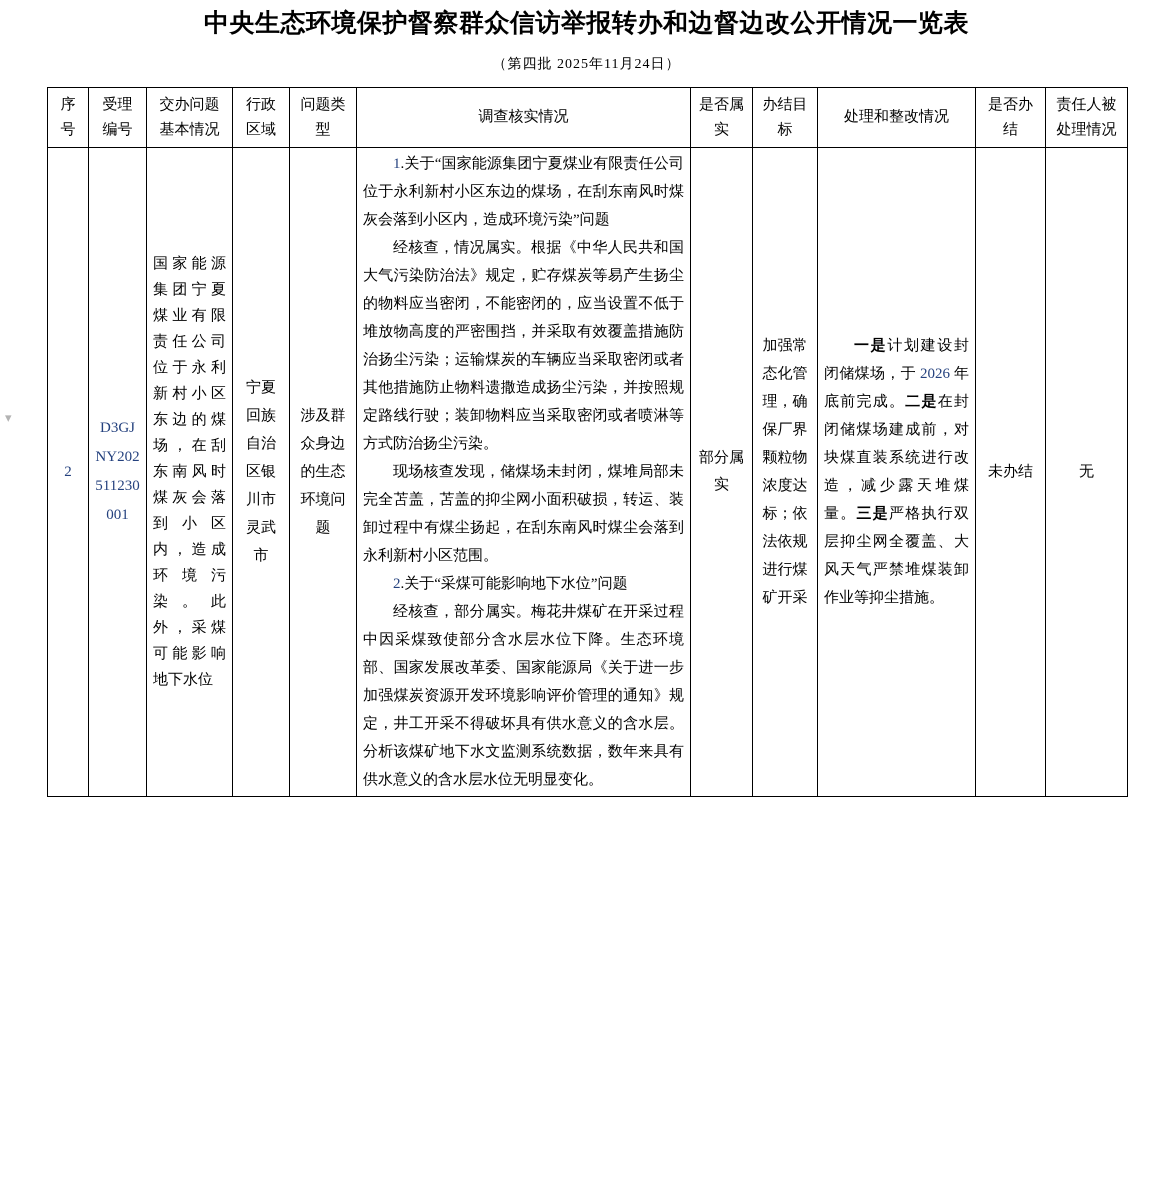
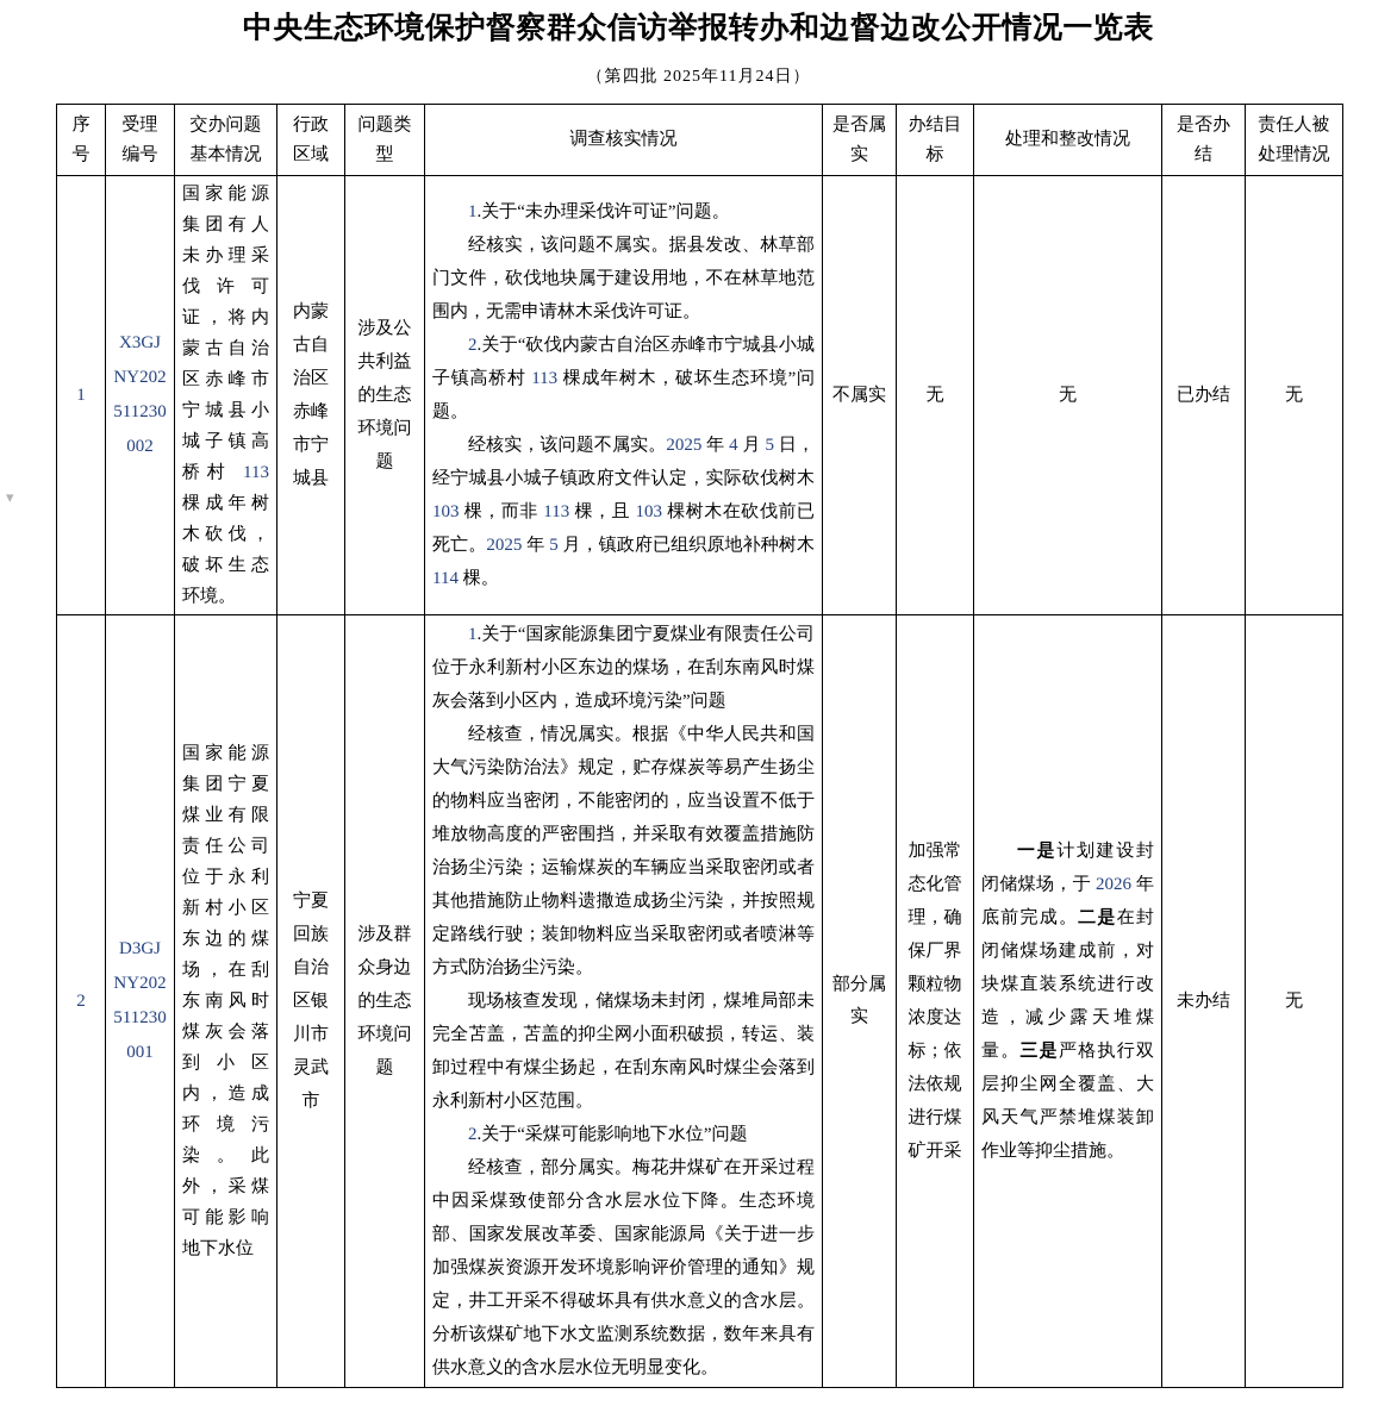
  中央生态环境保护督察群众信访举报转办和边督边改公开情况一览表
  （第四批 2025年11月24日）
  ▾
  序号	受理编号	交办问题基本情况	行政区域	问题类型	调查核实情况	是否属实	办结目标	处理和整改情况	是否办结	责任人被处理情况
+ 1	X3GJNY202511230002	国家能源集团有人未办理采伐许可证，将内蒙古自治区赤峰市宁城县小城子镇高桥村 113 棵成年树木砍伐，破坏生态环境。	内蒙古自治区赤峰市宁城县	涉及公共利益的生态环境问题	1.关于“未办理采伐许可证”问题。经核实，该问题不属实。据县发改、林草部门文件，砍伐地块属于建设用地，不在林草地范围内，无需申请林木采伐许可证。2.关于“砍伐内蒙古自治区赤峰市宁城县小城子镇高桥村 113 棵成年树木，破坏生态环境”问题。经核实，该问题不属实。2025 年 4 月 5 日，经宁城县小城子镇政府文件认定，实际砍伐树木 103 棵，而非 113 棵，且 103 棵树木在砍伐前已死亡。2025 年 5 月，镇政府已组织原地补种树木 114 棵。	不属实	无	无	已办结	无
  2	D3GJNY202511230001	国家能源集团宁夏煤业有限责任公司位于永利新村小区东边的煤场，在刮东南风时煤灰会落到小区内，造成环境污染。此外，采煤可能影响地下水位	宁夏回族自治区银川市灵武市	涉及群众身边的生态环境问题	1.关于“国家能源集团宁夏煤业有限责任公司位于永利新村小区东边的煤场，在刮东南风时煤灰会落到小区内，造成环境污染”问题经核查，情况属实。根据《中华人民共和国大气污染防治法》规定，贮存煤炭等易产生扬尘的物料应当密闭，不能密闭的，应当设置不低于堆放物高度的严密围挡，并采取有效覆盖措施防治扬尘污染；运输煤炭的车辆应当采取密闭或者其他措施防止物料遗撒造成扬尘污染，并按照规定路线行驶；装卸物料应当采取密闭或者喷淋等方式防治扬尘污染。现场核查发现，储煤场未封闭，煤堆局部未完全苫盖，苫盖的抑尘网小面积破损，转运、装卸过程中有煤尘扬起，在刮东南风时煤尘会落到永利新村小区范围。2.关于“采煤可能影响地下水位”问题经核查，部分属实。梅花井煤矿在开采过程中因采煤致使部分含水层水位下降。生态环境部、国家发展改革委、国家能源局《关于进一步加强煤炭资源开发环境影响评价管理的通知》规定，井工开采不得破坏具有供水意义的含水层。分析该煤矿地下水文监测系统数据，数年来具有供水意义的含水层水位无明显变化。	部分属实	加强常态化管理，确保厂界颗粒物浓度达标；依法依规进行煤矿开采	一是计划建设封闭储煤场，于 2026 年底前完成。二是在封闭储煤场建成前，对块煤直装系统进行改造，减少露天堆煤量。三是严格执行双层抑尘网全覆盖、大风天气严禁堆煤装卸作业等抑尘措施。	未办结	无
